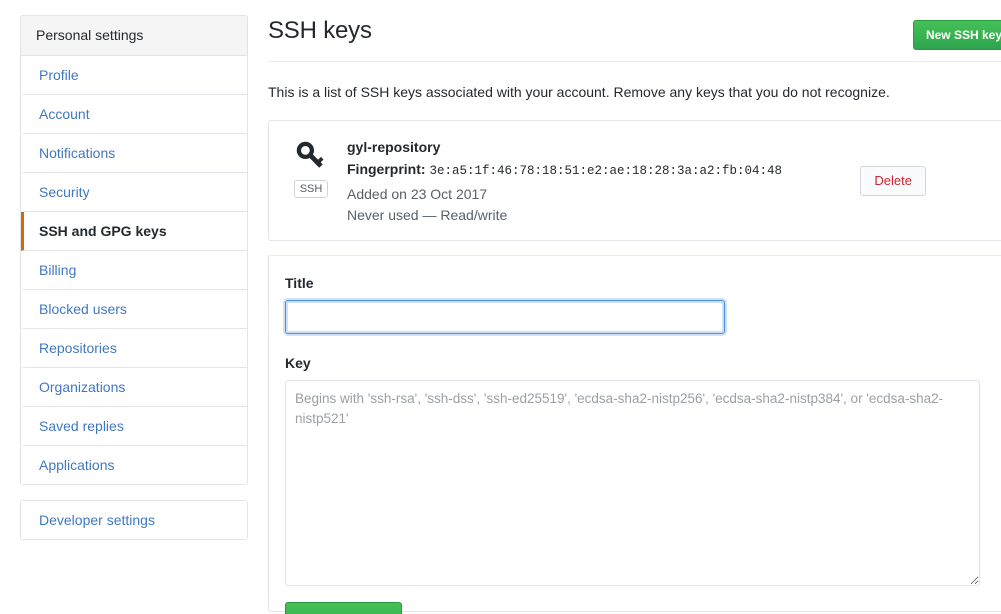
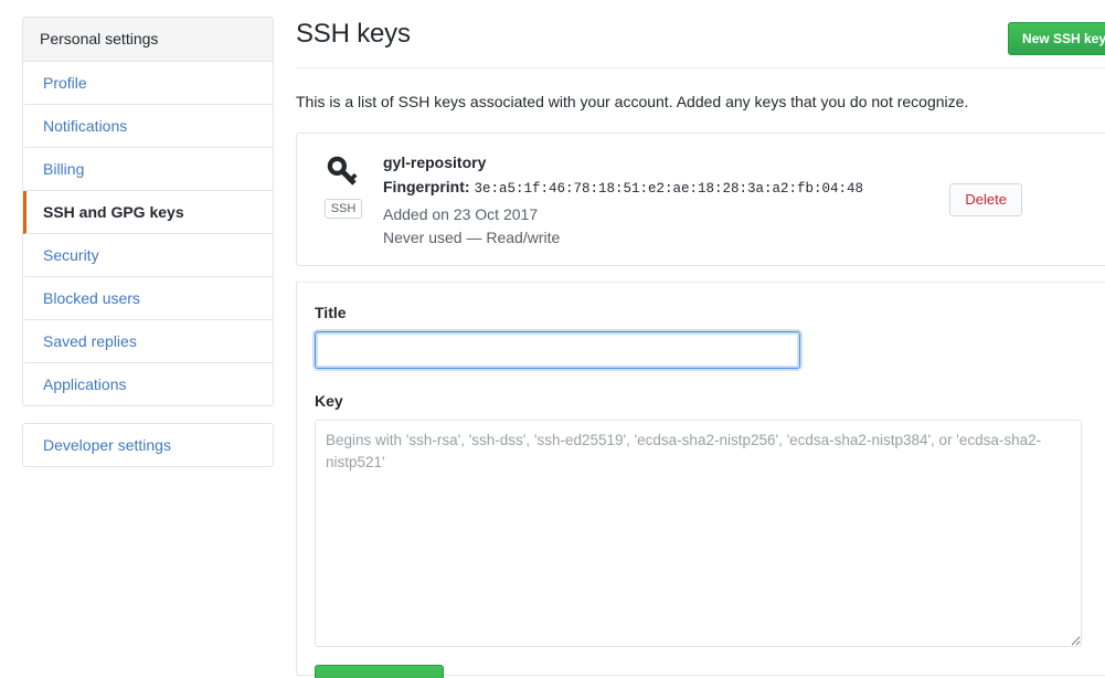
  Personal settings
  Profile
- Account
  Notifications
- Security
+ Billing
  SSH and GPG keys
- Billing
+ Security
  Blocked users
- Repositories
- Organizations
  Saved replies
  Applications
  Developer settings
  SSH keys
  New SSH key
- This is a list of SSH keys associated with your account. Remove any keys that you do not recognize.
+ This is a list of SSH keys associated with your account. Added any keys that you do not recognize.
  SSH
  gyl-repository
  Fingerprint: 3e:a5:1f:46:78:18:51:e2:ae:18:28:3a:a2:fb:04:48
  Added on 23 Oct 2017
  Never used — Read/write
  Delete
  Title
  Key
